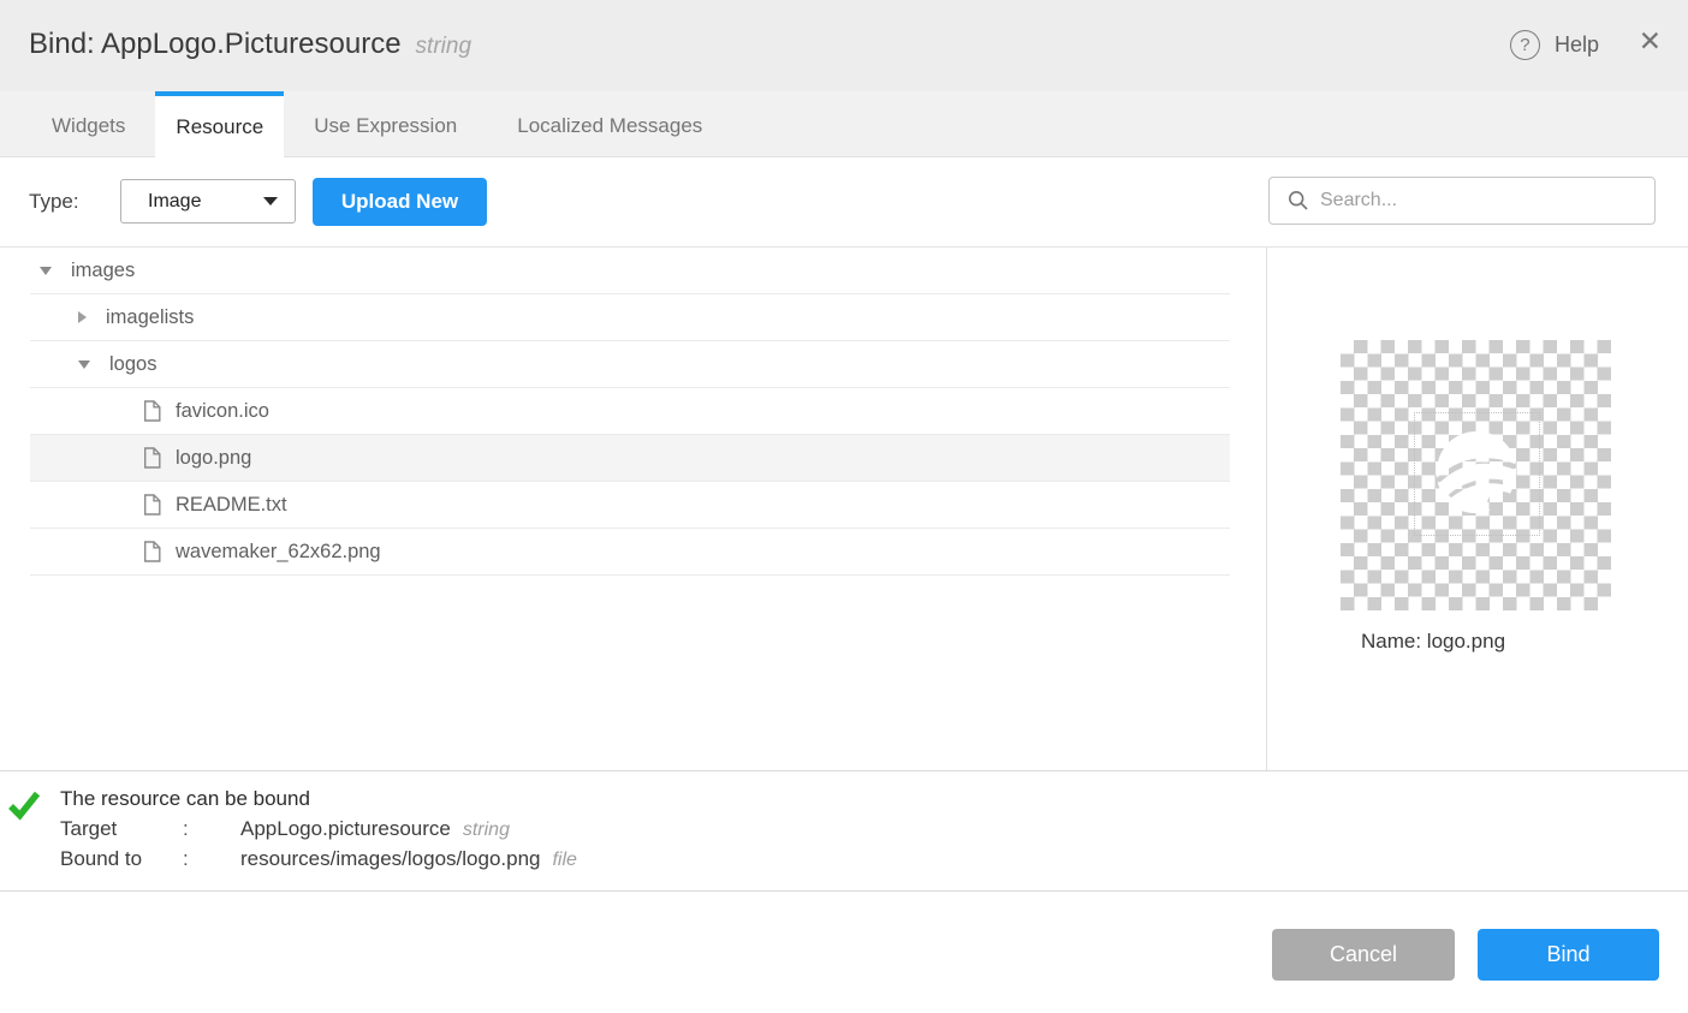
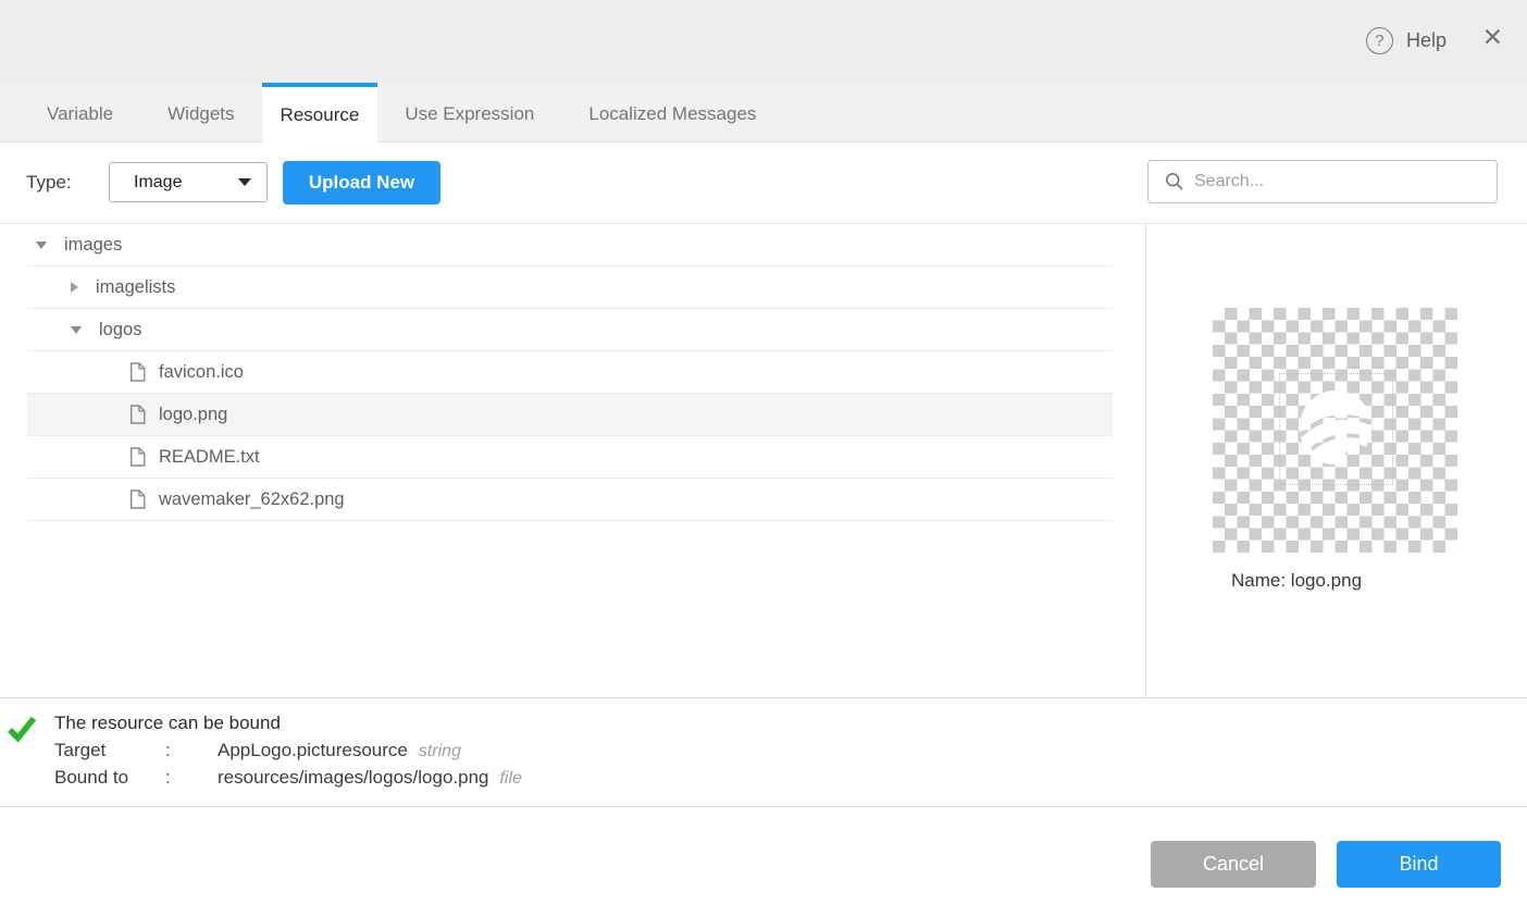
- Bind: AppLogo.Picturesource string
  ?
  Help
  ✕
+ Variable
  Widgets
  Resource
  Use Expression
  Localized Messages
  Type:
  Image
  Upload New
  Search...
  images
  imagelists
  logos
  favicon.ico
  logo.png
  README.txt
  wavemaker_62x62.png
  Name: logo.png
  The resource can be bound
  Target
  :
  AppLogo.picturesource
  string
  Bound to
  :
  resources/images/logos/logo.png
  file
  Cancel
  Bind
